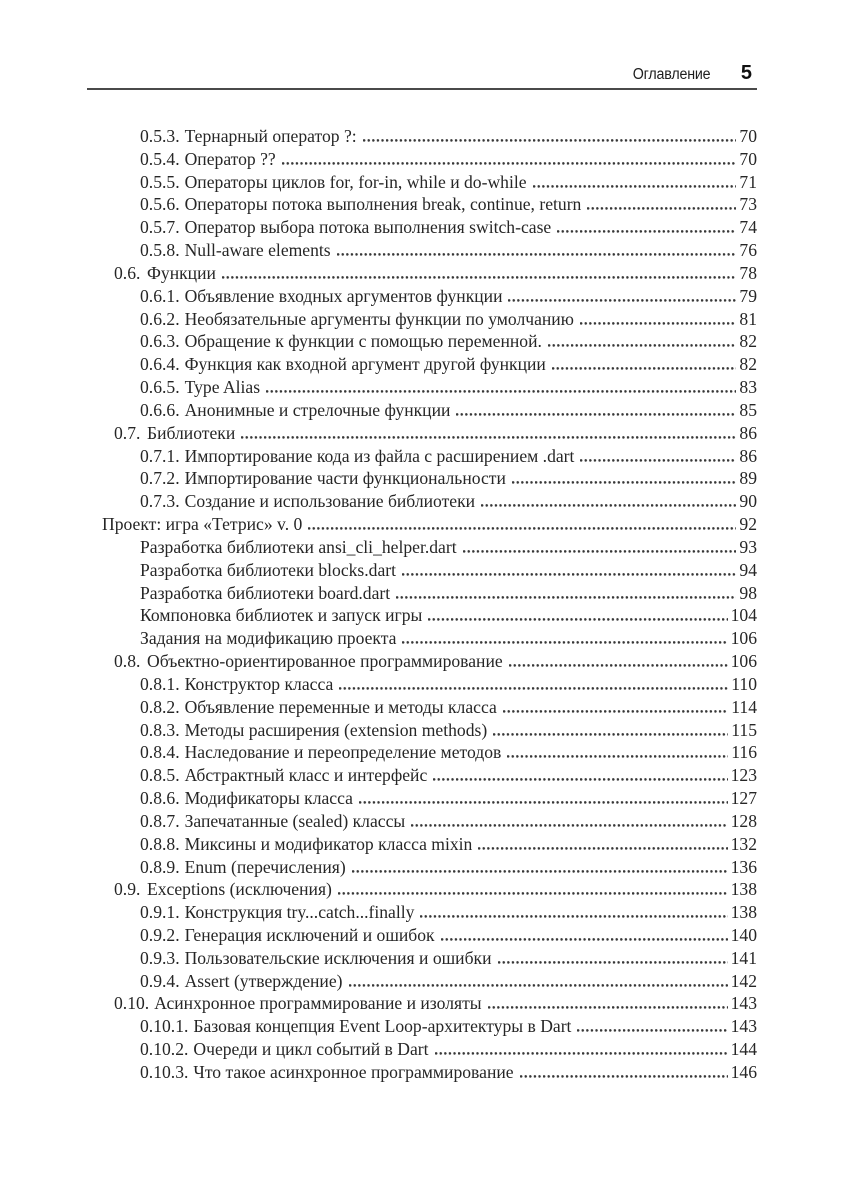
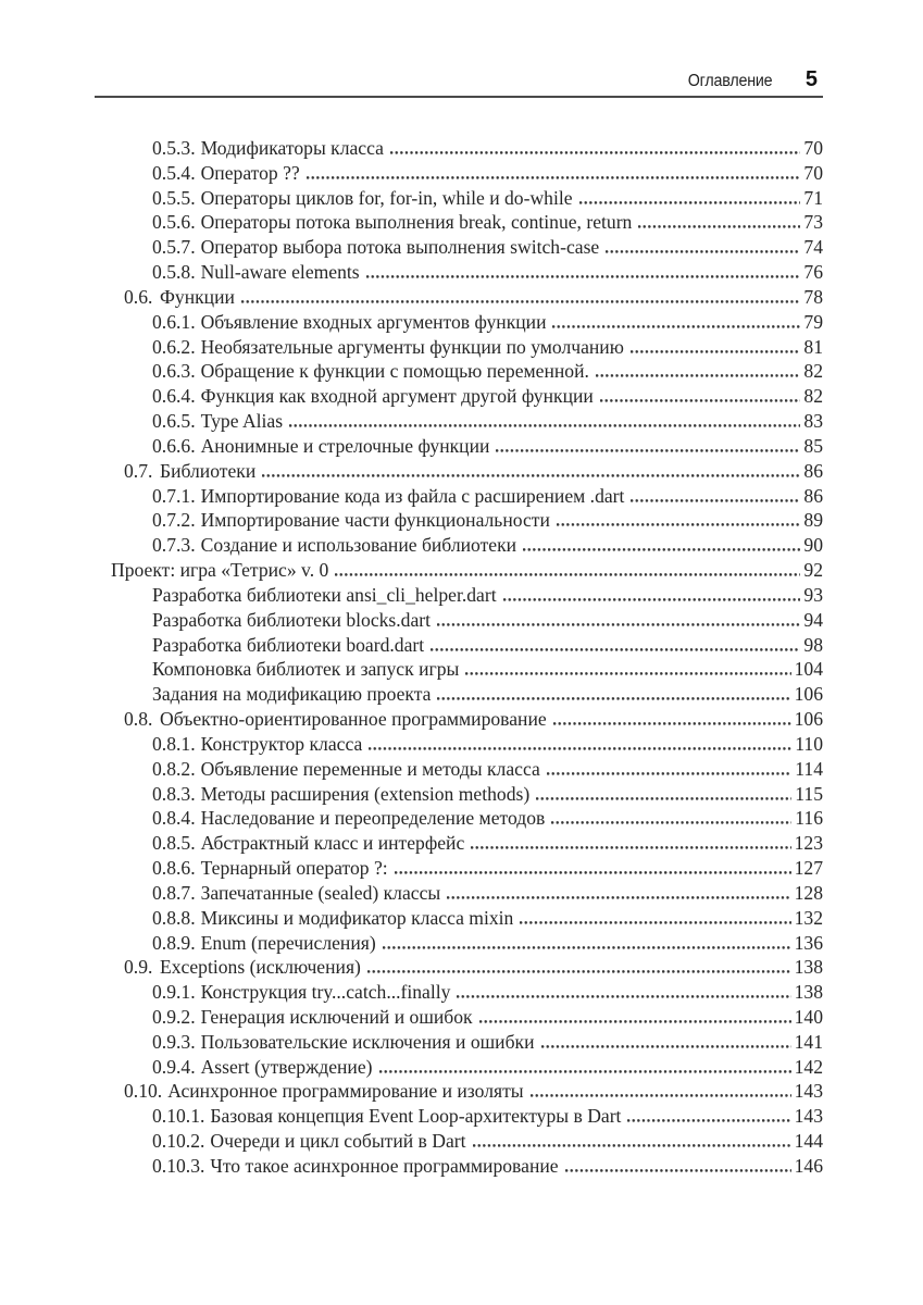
  Оглавление
  5
  0.5.3.
- Тернарный оператор ?:
+ Модификаторы класса
  70
  0.5.4.
  Оператор ??
  70
  0.5.5.
  Операторы циклов for, for-in, while и do-while
  71
  0.5.6.
  Операторы потока выполнения break, continue, return
  73
  0.5.7.
  Оператор выбора потока выполнения switch-case
  74
  0.5.8.
  Null-aware elements
  76
  0.6.
  Функции
  78
  0.6.1.
  Объявление входных аргументов функции
  79
  0.6.2.
  Необязательные аргументы функции по умолчанию
  81
  0.6.3.
  Обращение к функции с помощью переменной.
  82
  0.6.4.
  Функция как входной аргумент другой функции
  82
  0.6.5.
  Type Alias
  83
  0.6.6.
  Анонимные и стрелочные функции
  85
  0.7.
  Библиотеки
  86
  0.7.1.
  Импортирование кода из файла с расширением .dart
  86
  0.7.2.
  Импортирование части функциональности
  89
  0.7.3.
  Создание и использование библиотеки
  90
  Проект: игра «Тетрис» v. 0
  92
  Разработка библиотеки ansi_cli_helper.dart
  93
  Разработка библиотеки blocks.dart
  94
  Разработка библиотеки board.dart
  98
  Компоновка библиотек и запуск игры
  104
  Задания на модификацию проекта
  106
  0.8.
  Объектно-ориентированное программирование
  106
  0.8.1.
  Конструктор класса
  110
  0.8.2.
  Объявление переменные и методы класса
  114
  0.8.3.
  Методы расширения (extension methods)
  115
  0.8.4.
  Наследование и переопределение методов
  116
  0.8.5.
  Абстрактный класс и интерфейс
  123
  0.8.6.
- Модификаторы класса
+ Тернарный оператор ?:
  127
  0.8.7.
  Запечатанные (sealed) классы
  128
  0.8.8.
  Миксины и модификатор класса mixin
  132
  0.8.9.
  Enum (перечисления)
  136
  0.9.
  Exceptions (исключения)
  138
  0.9.1.
  Конструкция try...catch...finally
  138
  0.9.2.
  Генерация исключений и ошибок
  140
  0.9.3.
  Пользовательские исключения и ошибки
  141
  0.9.4.
  Assert (утверждение)
  142
  0.10.
  Асинхронное программирование и изоляты
  143
  0.10.1.
  Базовая концепция Event Loop-архитектуры в Dart
  143
  0.10.2.
  Очереди и цикл событий в Dart
  144
  0.10.3.
  Что такое асинхронное программирование
  146
